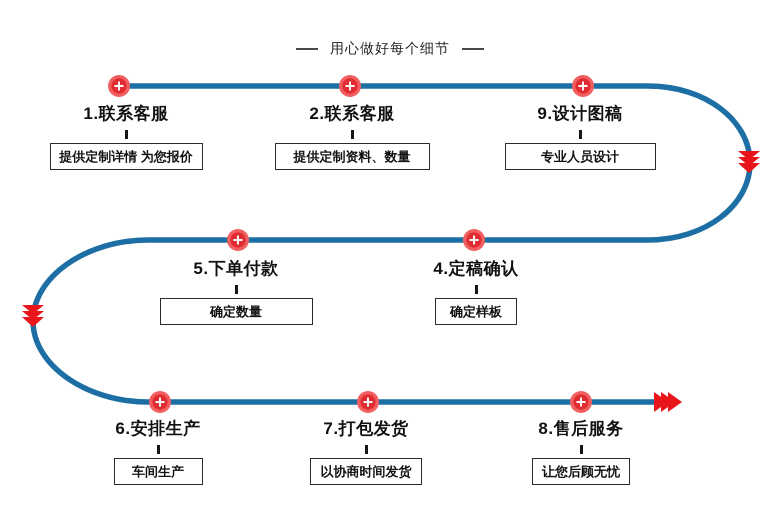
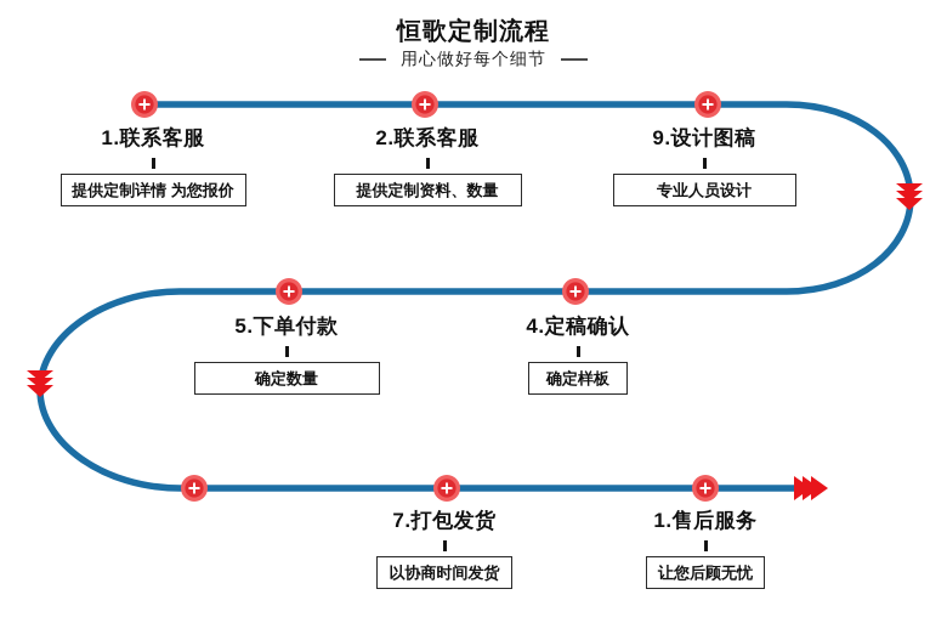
+ 恒歌定制流程
  用心做好每个细节
  1.联系客服
  提供定制详情 为您报价
  2.联系客服
  提供定制资料、数量
  9.设计图稿
  专业人员设计
  5.下单付款
  确定数量
  4.定稿确认
  确定样板
- 6.安排生产
- 车间生产
  7.打包发货
  以协商时间发货
- 8.售后服务
+ 1.售后服务
  让您后顾无忧
